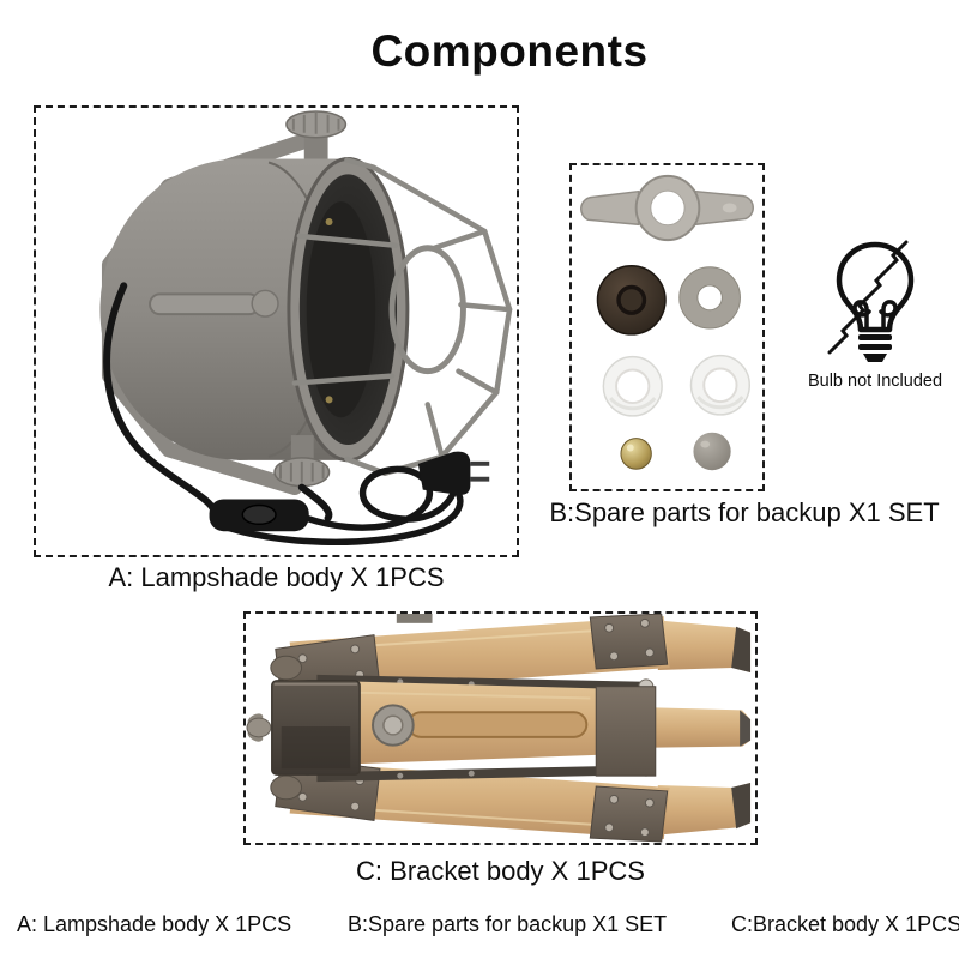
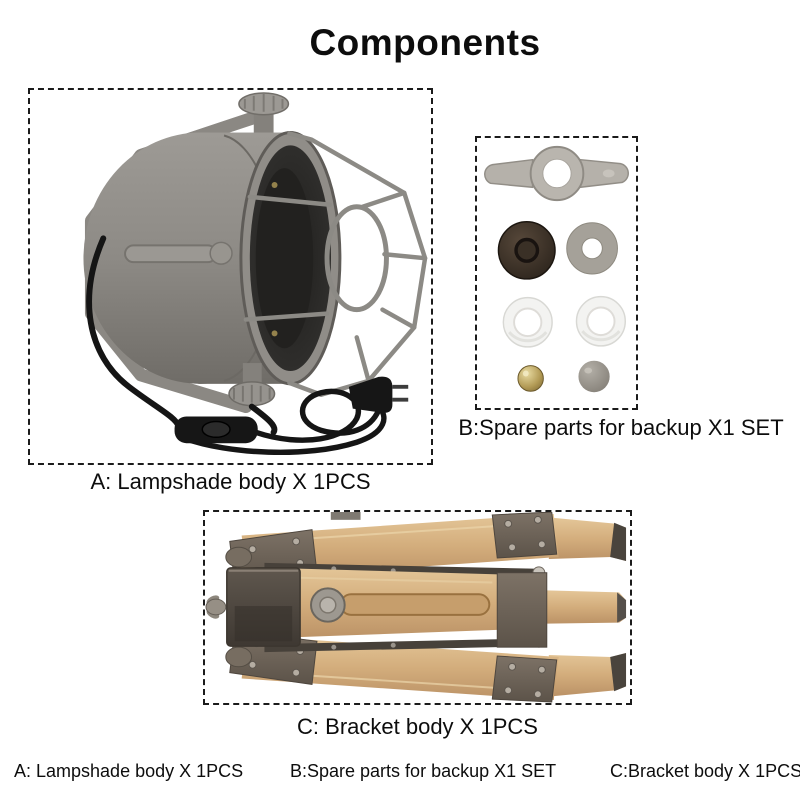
  Components
  A: Lampshade body X 1PCS
  B:Spare parts for backup X1 SET
- Bulb not Included
  C: Bracket body X 1PCS
  A: Lampshade body X 1PCS
  B:Spare parts for backup X1 SET
  C:Bracket body X 1PCS
